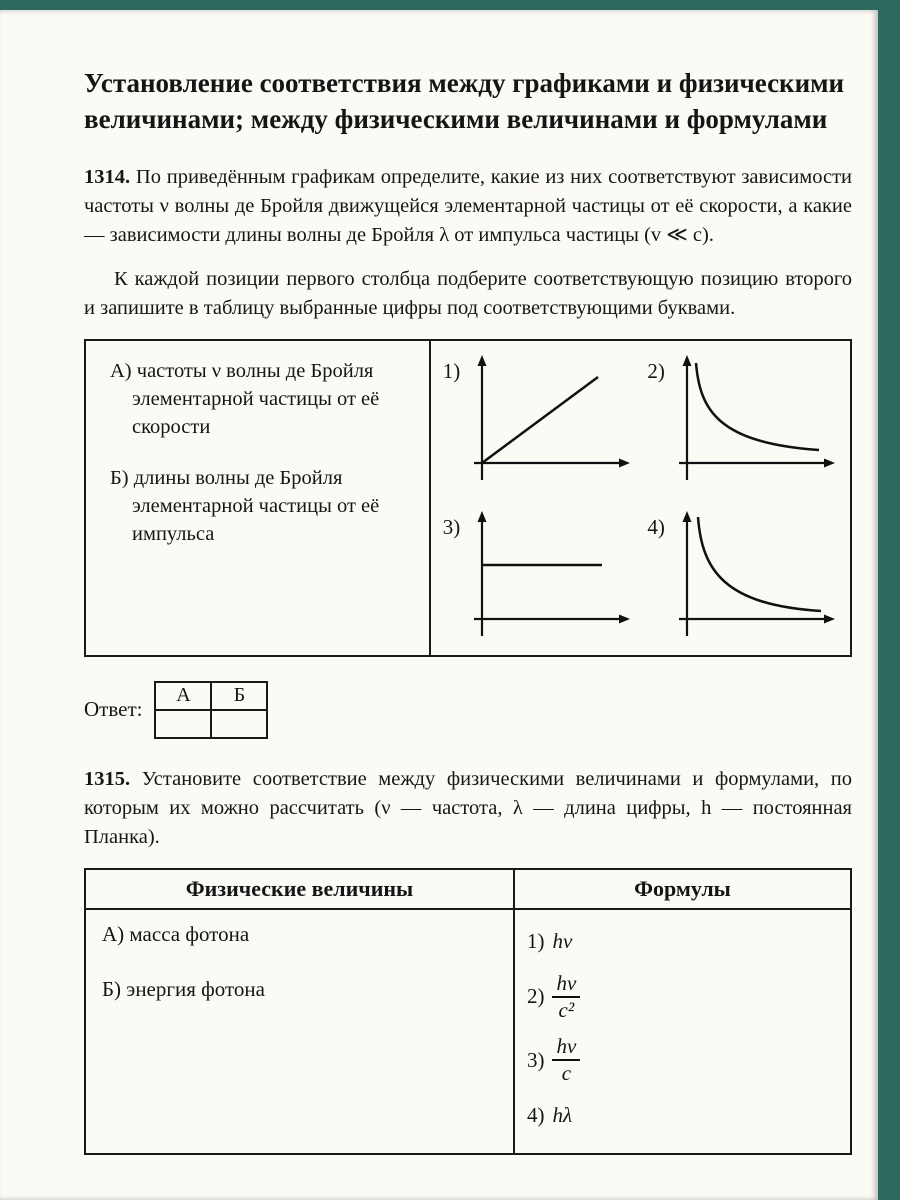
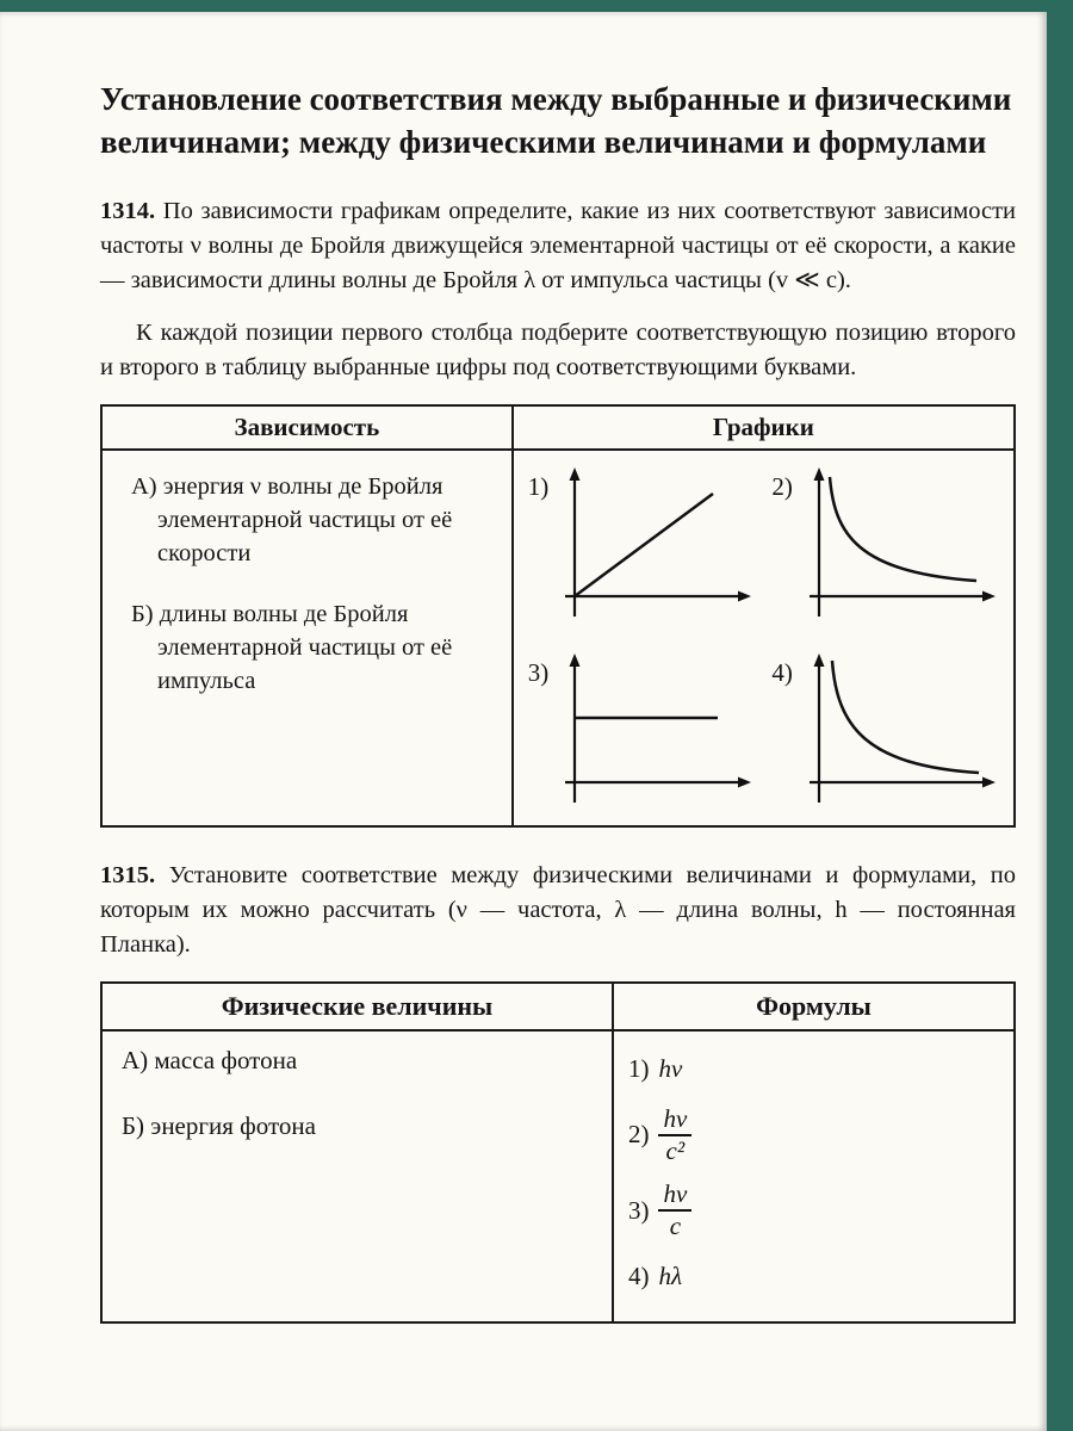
- Установление соответствия между графиками и физическими величинами; между физическими величинами и формулами
+ Установление соответствия между выбранные и физическими величинами; между физическими величинами и формулами
- 1314. По приведённым графикам определите, какие из них соответствуют зависимости частоты ν волны де Бройля движущейся элементарной частицы от её скорости, а какие — зависимости длины волны де Бройля λ от импульса частицы (v ≪ c).
+ 1314. По зависимости графикам определите, какие из них соответствуют зависимости частоты ν волны де Бройля движущейся элементарной частицы от её скорости, а какие — зависимости длины волны де Бройля λ от импульса частицы (v ≪ c).
- К каждой позиции первого столбца подберите соответствующую позицию второго и запишите в таблицу выбранные цифры под соответствующими буквами.
+ К каждой позиции первого столбца подберите соответствующую позицию второго и второго в таблицу выбранные цифры под соответствующими буквами.
+ Зависимость	Графики
- А) частоты ν волны де Бройля элементарной частицы от её скорости Б) длины волны де Бройля элементарной частицы от её импульса	1) 2) 3) 4)
+ А) энергия ν волны де Бройля элементарной частицы от её скорости Б) длины волны де Бройля элементарной частицы от её импульса	1) 2) 3) 4)
- Ответ:
- А	Б
- 1315. Установите соответствие между физическими величинами и формулами, по которым их можно рассчитать (ν — частота, λ — длина цифры, h — постоянная Планка).
+ 1315. Установите соответствие между физическими величинами и формулами, по которым их можно рассчитать (ν — частота, λ — длина волны, h — постоянная Планка).
  Физические величины	Формулы
  А) масса фотона Б) энергия фотона	1) hν 2) hν c² 3) hν c 4) hλ
